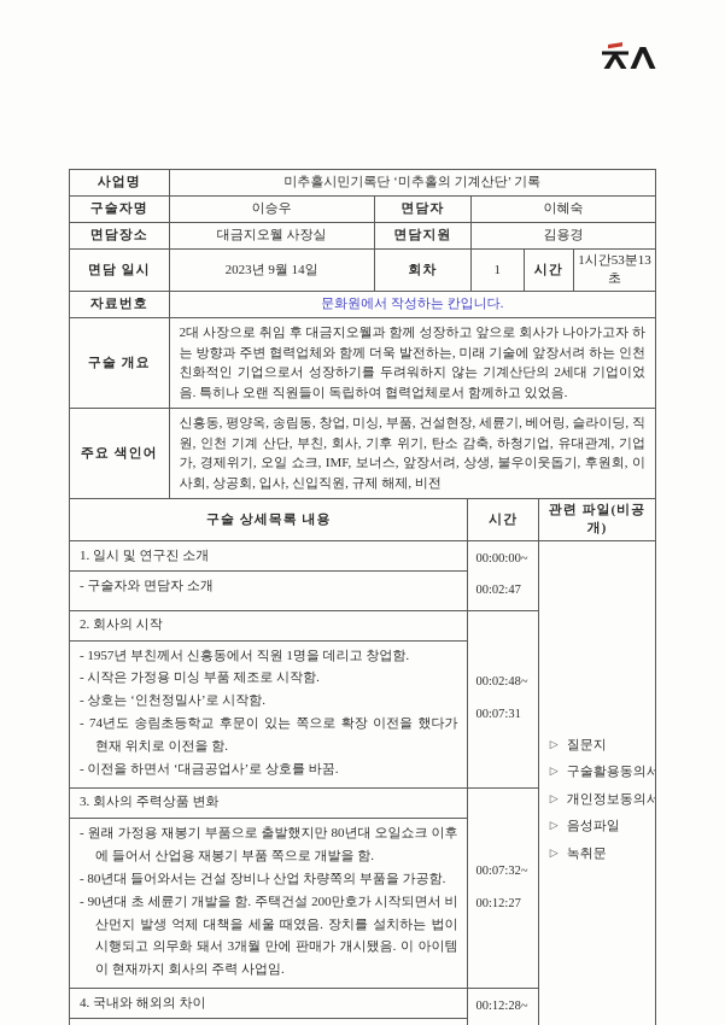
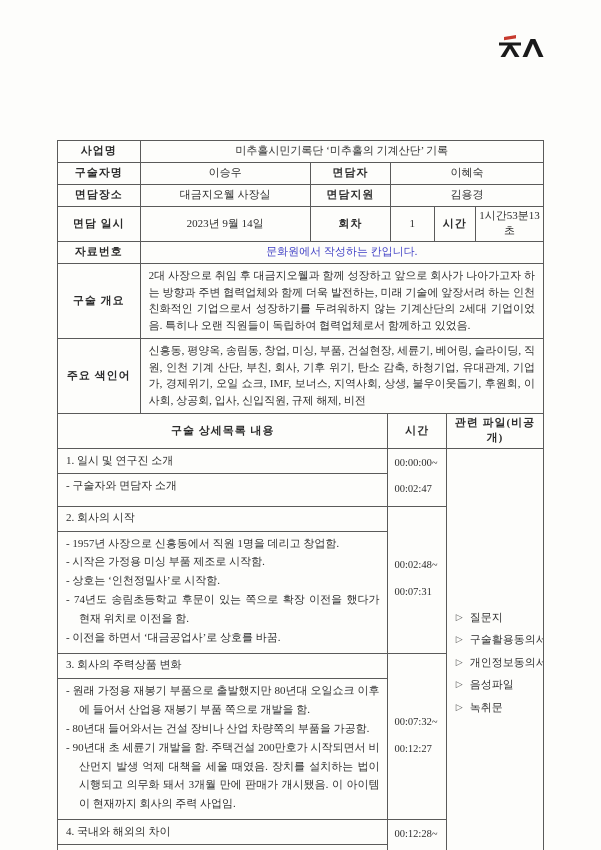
  사업명	미추홀시민기록단 ‘미추홀의 기계산단’ 기록
  구술자명	이승우	면담자	이혜숙
  면담장소	대금지오웰 사장실	면담지원	김용경
  면담 일시	2023년 9월 14일	회차	1	시간	1시간53분13초
  자료번호	문화원에서 작성하는 칸입니다.
  구술 개요	2대 사장으로 취임 후 대금지오웰과 함께 성장하고 앞으로 회사가 나아가고자 하는 방향과 주변 협력업체와 함께 더욱 발전하는, 미래 기술에 앞장서려 하는 인천 친화적인 기업으로서 성장하기를 두려워하지 않는 기계산단의 2세대 기업이었음. 특히나 오랜 직원들이 독립하여 협력업체로서 함께하고 있었음.
- 주요 색인어	신흥동, 평양옥, 송림동, 창업, 미싱, 부품, 건설현장, 세륜기, 베어링, 슬라이딩, 직원, 인천 기계 산단, 부친, 회사, 기후 위기, 탄소 감축, 하청기업, 유대관계, 기업가, 경제위기, 오일 쇼크, IMF, 보너스, 앞장서려, 상생, 불우이웃돕기, 후원회, 이사회, 상공회, 입사, 신입직원, 규제 해제, 비전
+ 주요 색인어	신흥동, 평양옥, 송림동, 창업, 미싱, 부품, 건설현장, 세륜기, 베어링, 슬라이딩, 직원, 인천 기계 산단, 부친, 회사, 기후 위기, 탄소 감축, 하청기업, 유대관계, 기업가, 경제위기, 오일 쇼크, IMF, 보너스, 지역사회, 상생, 불우이웃돕기, 후원회, 이사회, 상공회, 입사, 신입직원, 규제 해제, 비전
  구술 상세목록 내용	시간	관련 파일(비공개)
  1. 일시 및 연구진 소개	00:00:00~ 00:02:47	▷ 질문지 ▷ 구술활용동의서 ▷ 개인정보동의서 ▷ 음성파일 ▷ 녹취문
  - 구술자와 면담자 소개
  2. 회사의 시작	00:02:48~ 00:07:31
- - 1957년 부친께서 신흥동에서 직원 1명을 데리고 창업함. - 시작은 가정용 미싱 부품 제조로 시작함. - 상호는 ‘인천정밀사’로 시작함. - 74년도 송림초등학교 후문이 있는 쪽으로 확장 이전을 했다가 현재 위치로 이전을 함. - 이전을 하면서 ‘대금공업사’로 상호를 바꿈.
+ - 1957년 사장으로 신흥동에서 직원 1명을 데리고 창업함. - 시작은 가정용 미싱 부품 제조로 시작함. - 상호는 ‘인천정밀사’로 시작함. - 74년도 송림초등학교 후문이 있는 쪽으로 확장 이전을 했다가 현재 위치로 이전을 함. - 이전을 하면서 ‘대금공업사’로 상호를 바꿈.
  3. 회사의 주력상품 변화	00:07:32~ 00:12:27
  - 원래 가정용 재봉기 부품으로 출발했지만 80년대 오일쇼크 이후에 들어서 산업용 재봉기 부품 쪽으로 개발을 함. - 80년대 들어와서는 건설 장비나 산업 차량쪽의 부품을 가공함. - 90년대 초 세륜기 개발을 함. 주택건설 200만호가 시작되면서 비산먼지 발생 억제 대책을 세울 때였음. 장치를 설치하는 법이 시행되고 의무화 돼서 3개월 만에 판매가 개시됐음. 이 아이템이 현재까지 회사의 주력 사업임.
  4. 국내와 해외의 차이	00:12:28~
